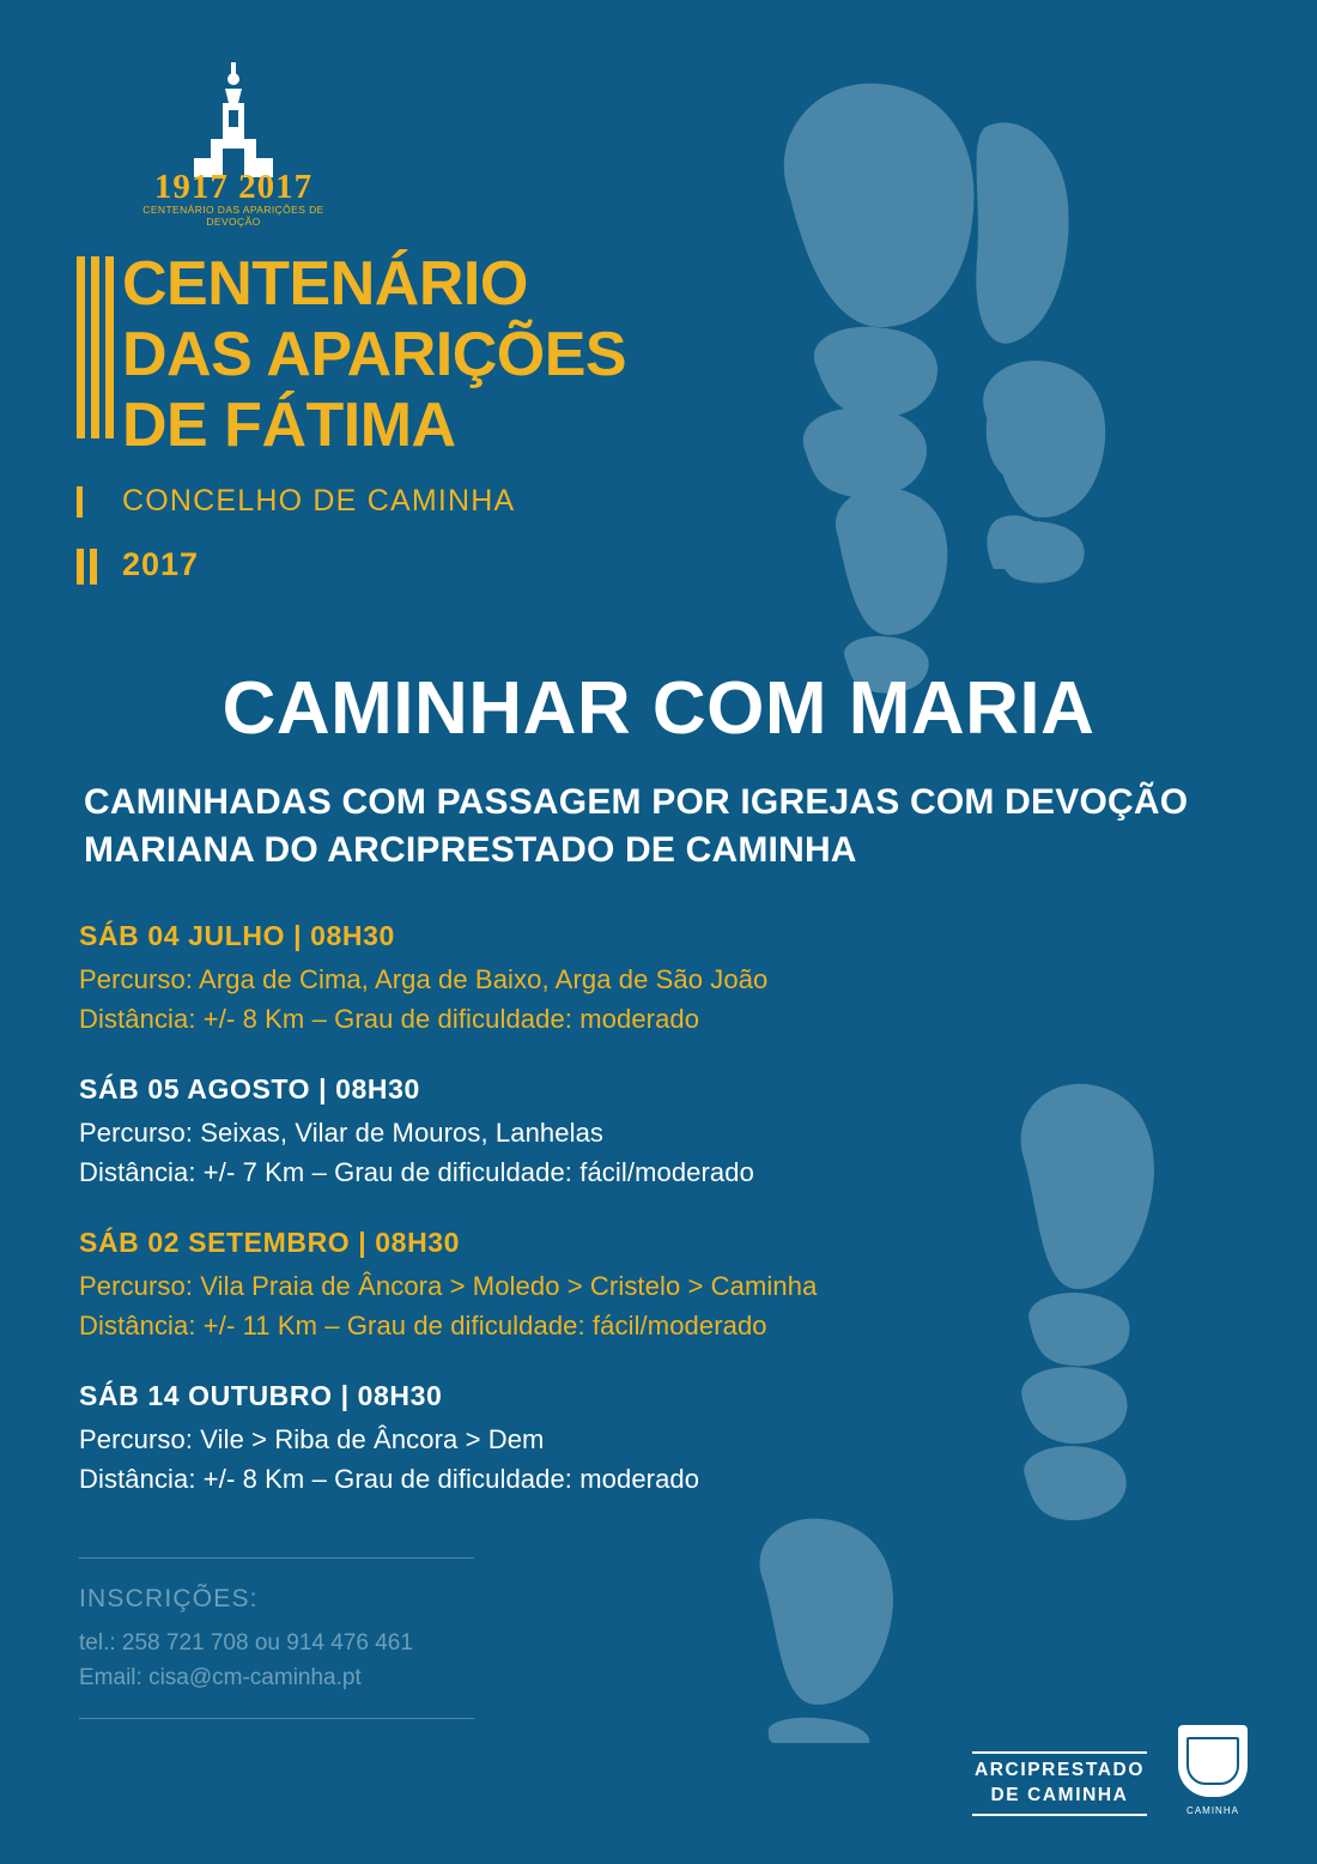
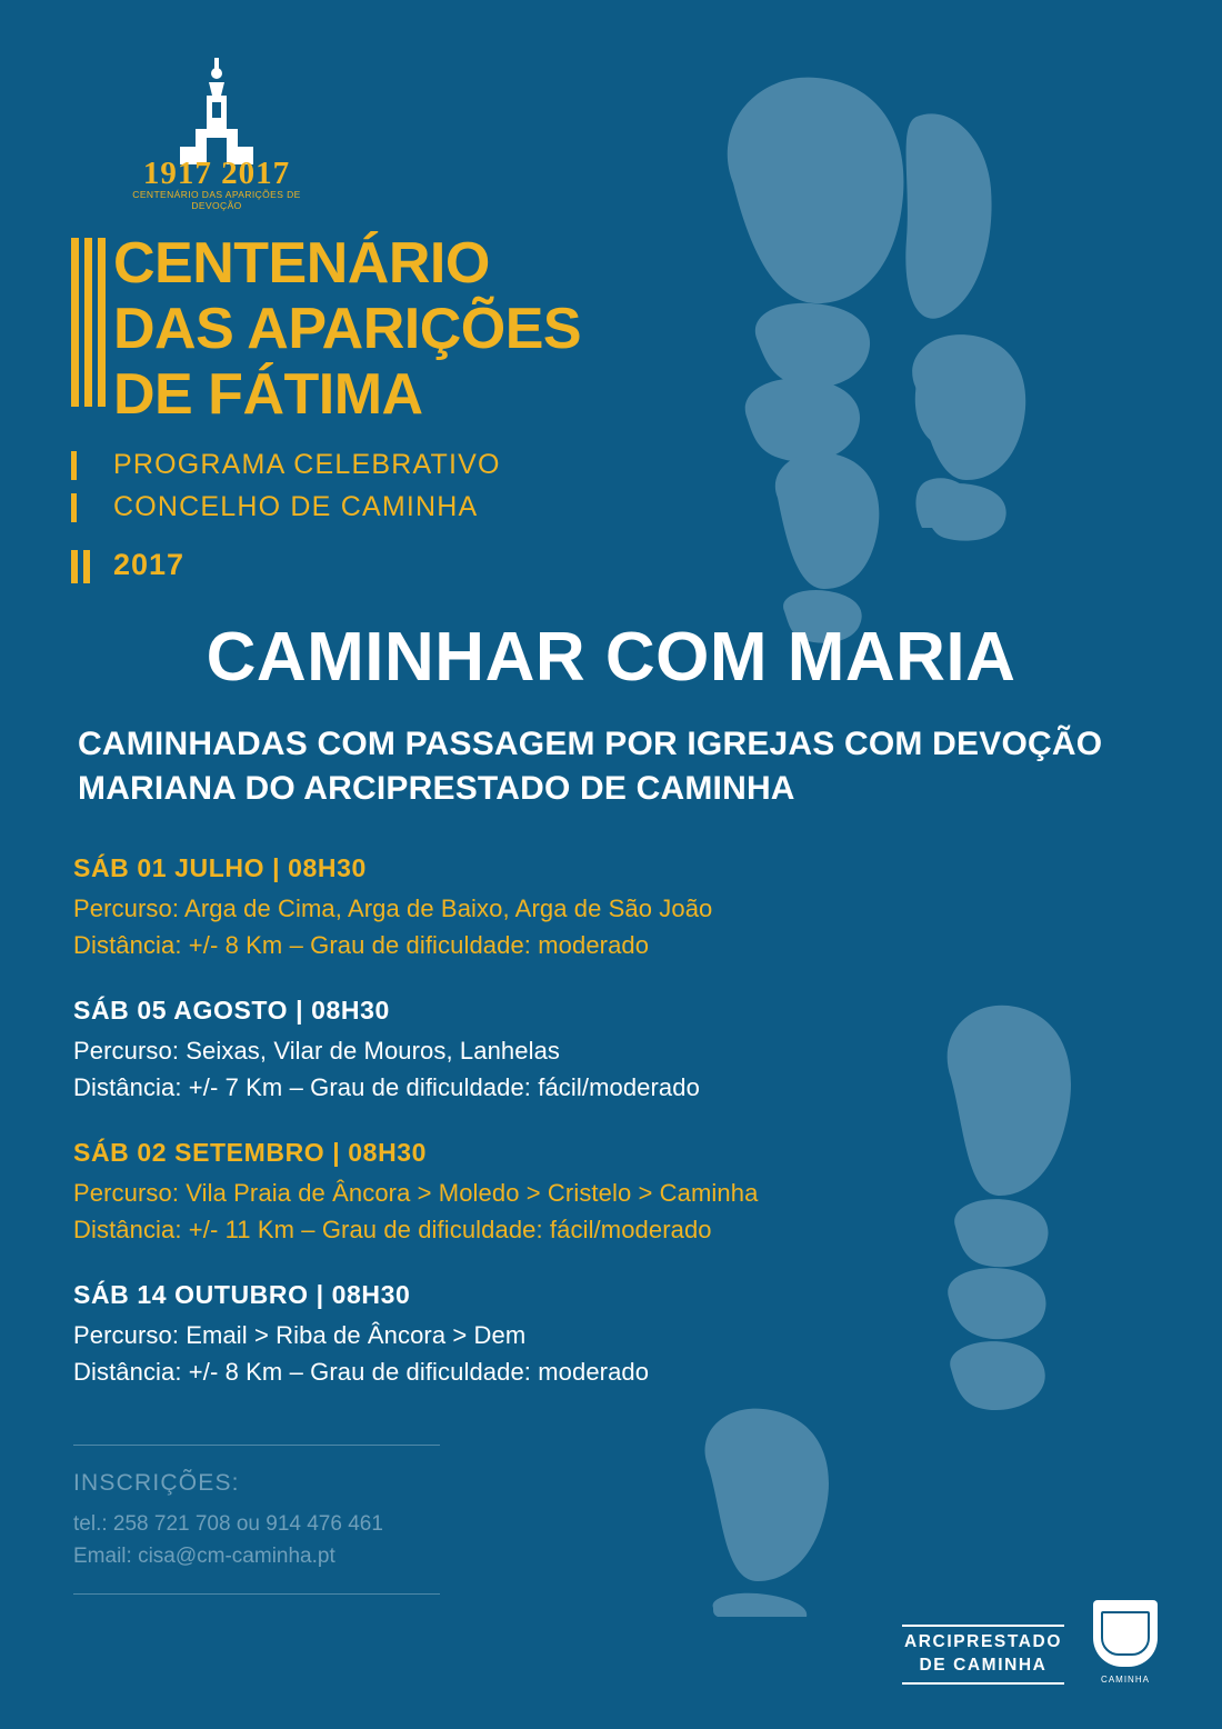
  1917 2017
  CENTENÁRIO DAS APARIÇÕES DE DEVOÇÃO
  CENTENÁRIO
  DAS APARIÇÕES
  DE FÁTIMA
+ PROGRAMA CELEBRATIVO
  CONCELHO DE CAMINHA
  2017
  CAMINHAR COM MARIA
  CAMINHADAS COM PASSAGEM POR IGREJAS COM DEVOÇÃO MARIANA DO ARCIPRESTADO DE CAMINHA
- SÁB 04 JULHO | 08H30
+ SÁB 01 JULHO | 08H30
  Percurso: Arga de Cima, Arga de Baixo, Arga de São João
  Distância: +/- 8 Km – Grau de dificuldade: moderado
  SÁB 05 AGOSTO | 08H30
  Percurso: Seixas, Vilar de Mouros, Lanhelas
  Distância: +/- 7 Km – Grau de dificuldade: fácil/moderado
  SÁB 02 SETEMBRO | 08H30
  Percurso: Vila Praia de Âncora > Moledo > Cristelo > Caminha
  Distância: +/- 11 Km – Grau de dificuldade: fácil/moderado
  SÁB 14 OUTUBRO | 08H30
- Percurso: Vile > Riba de Âncora > Dem
+ Percurso: Email > Riba de Âncora > Dem
  Distância: +/- 8 Km – Grau de dificuldade: moderado
  INSCRIÇÕES:
  tel.: 258 721 708 ou 914 476 461
  Email: cisa@cm-caminha.pt
  ARCIPRESTADO
  DE CAMINHA
  CAMINHA
